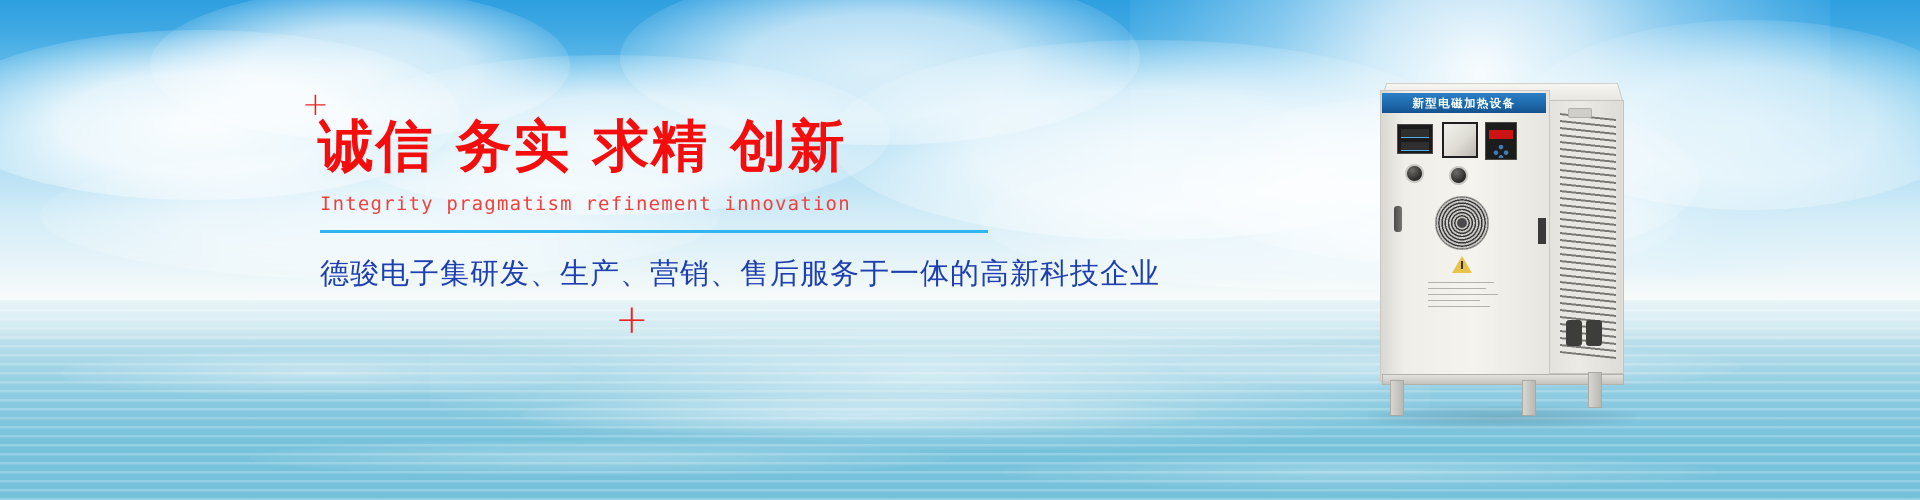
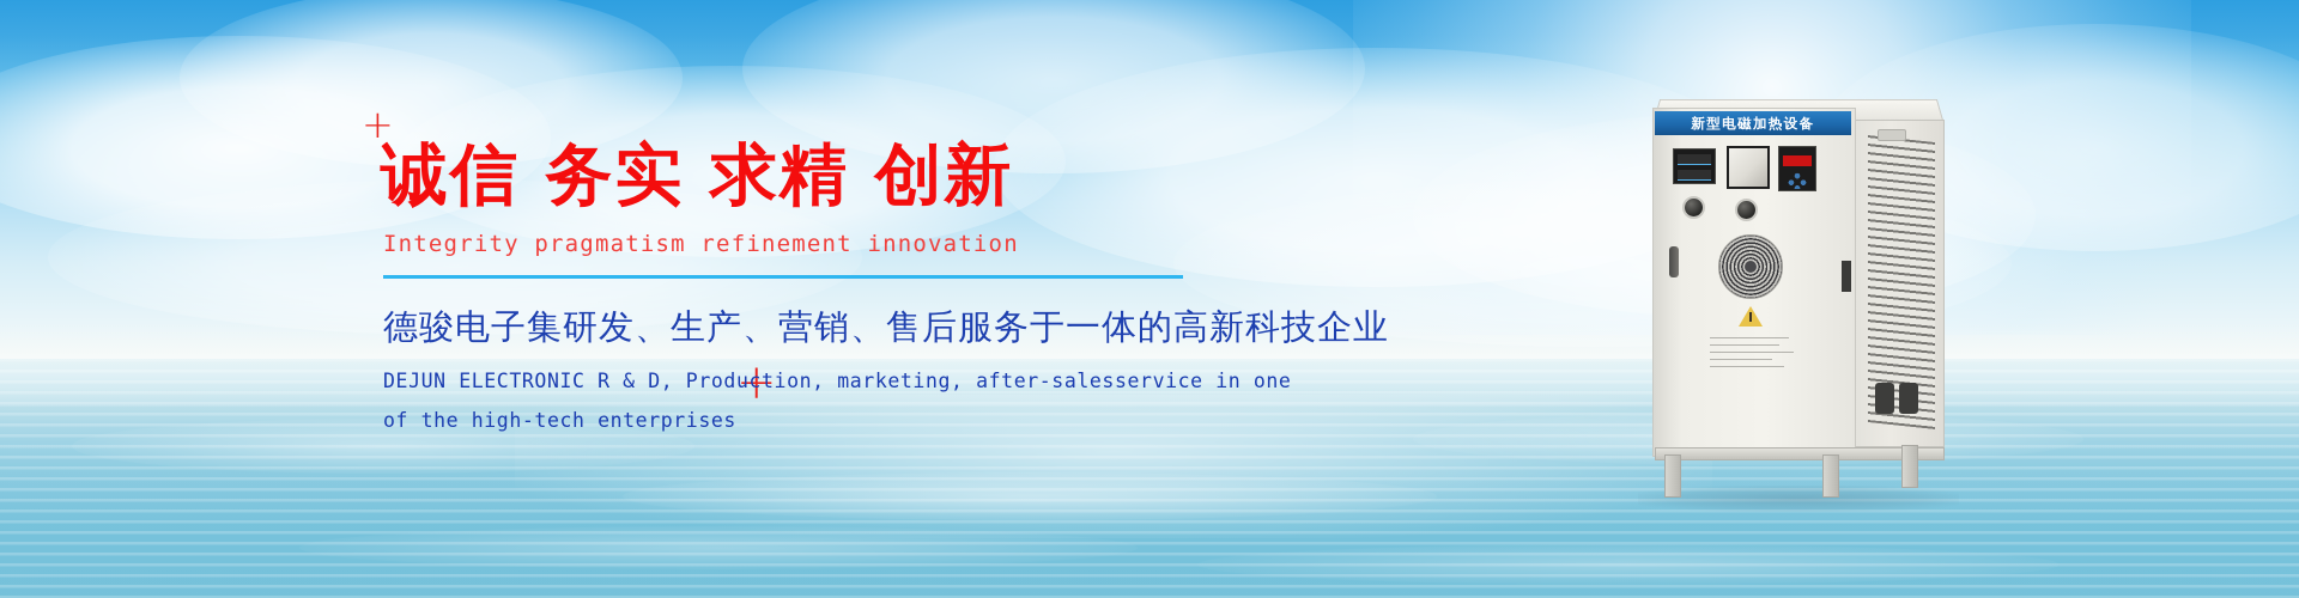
  +
  +
  诚信 务实 求精 创新
  Integrity pragmatism refinement innovation
  德骏电子集研发、生产、营销、售后服务于一体的高新科技企业
+ DEJUN ELECTRONIC R & D, Production, marketing, after-salesservice in one
+ of the high-tech enterprises
  新型电磁加热设备
